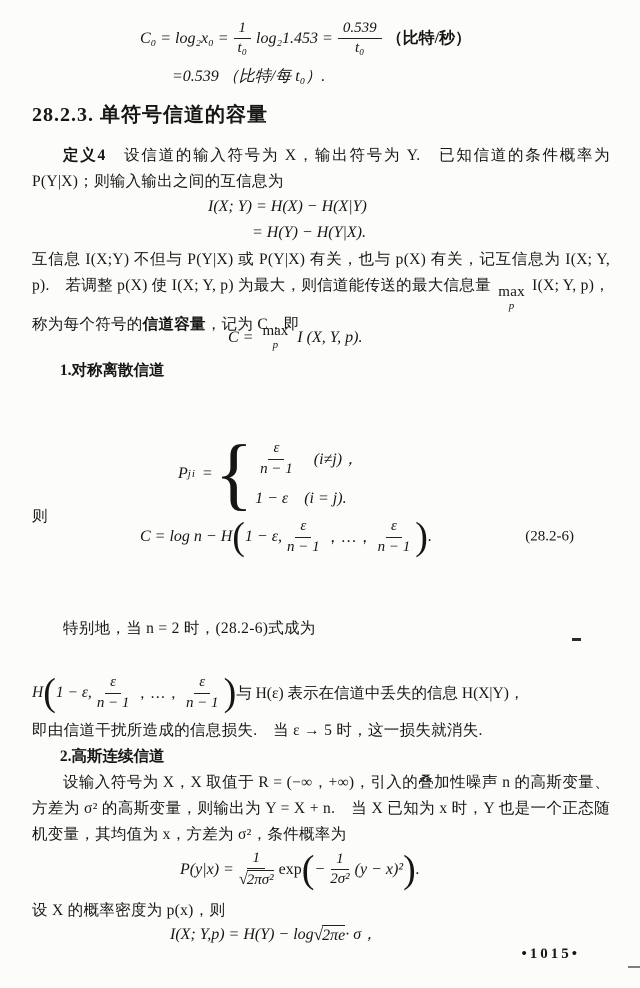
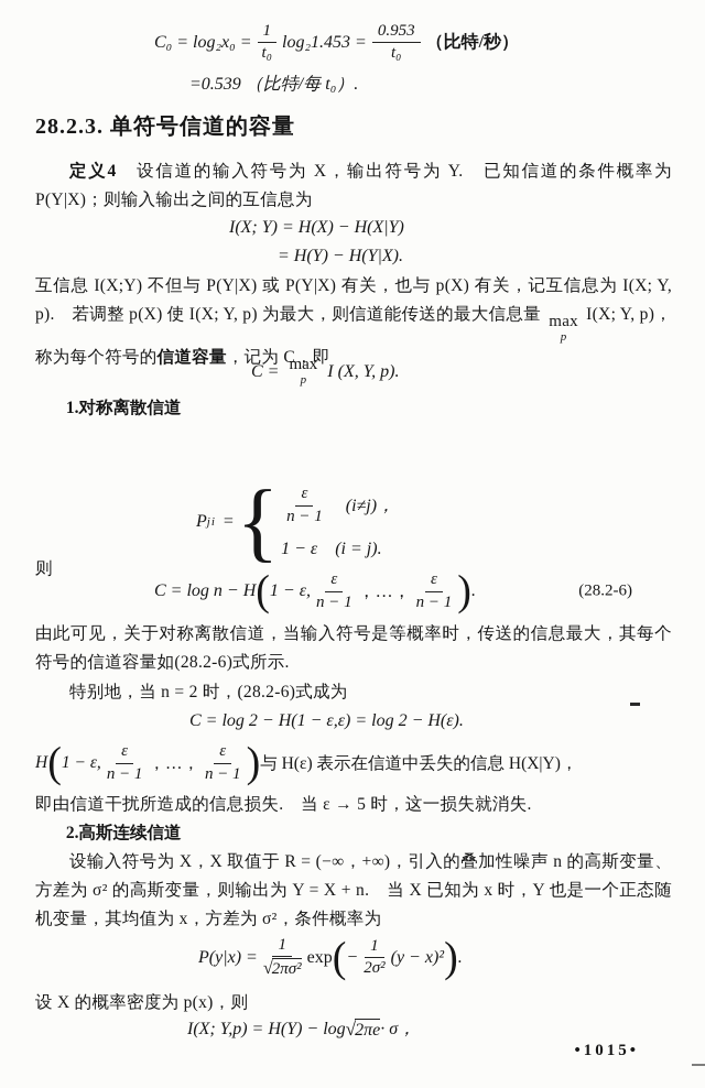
  C₀ = log₂x₀ =
  1
  t₀
  log₂1.453 =
- 0.539
+ 0.953
  t₀
  （比特/秒）
  =0.539 （比特/每 t₀）.
  28.2.3. 单符号信道的容量
  定义4 设信道的输入符号为 X，输出符号为 Y. 已知信道的条件概率为 P(Y|X)；则输入输出之间的互信息为
  I(X; Y) = H(X) − H(X|Y)
  = H(Y) − H(Y|X).
  互信息 I(X;Y) 不但与 P(Y|X) 或 P(Y|X) 有关，也与 p(X) 有关，记互信息为 I(X; Y, p). 若调整 p(X) 使 I(X; Y, p) 为最大，则信道能传送的最大信息量
  max
  p
  I(X; Y, p)，称为每个符号的信道容量，记为 C，即
  C =
  max
  p
  I (X, Y, p).
  1.对称离散信道
  P
  ji
  =
  {
  ε
  n − 1
  (i≠j)，
  1 − ε
  (i = j).
  则
  C = log n − H
  (
  1 − ε,
  ε
  n − 1
  ，…，
  ε
  n − 1
  )
  .
  (28.2-6)
+ 由此可见，关于对称离散信道，当输入符号是等概率时，传送的信息最大，其每个符号的信道容量如(28.2-6)式所示.
  特别地，当 n = 2 时，(28.2-6)式成为
+ C = log 2 − H(1 − ε,ε) = log 2 − H(ε).
  H
  (
  1 − ε,
  ε
  n − 1
  ，…，
  ε
  n − 1
  )
  与 H(ε) 表示在信道中丢失的信息 H(X|Y)，
  即由信道干扰所造成的信息损失. 当 ε → 5 时，这一损失就消失.
  2.高斯连续信道
  设输入符号为 X，X 取值于 R = (−∞，+∞)，引入的叠加性噪声 n 的高斯变量、方差为 σ² 的高斯变量，则输出为 Y = X + n. 当 X 已知为 x 时，Y 也是一个正态随机变量，其均值为 x，方差为 σ²，条件概率为
  P(y|x) =
  1
  √
  2πσ²
  exp
  (
  −
  1
  2σ²
  (y − x)²
  )
  .
  设 X 的概率密度为 p(x)，则
  I(X; Y,p) = H(Y) − log
  √
  2πe
  · σ，
  •1015•
